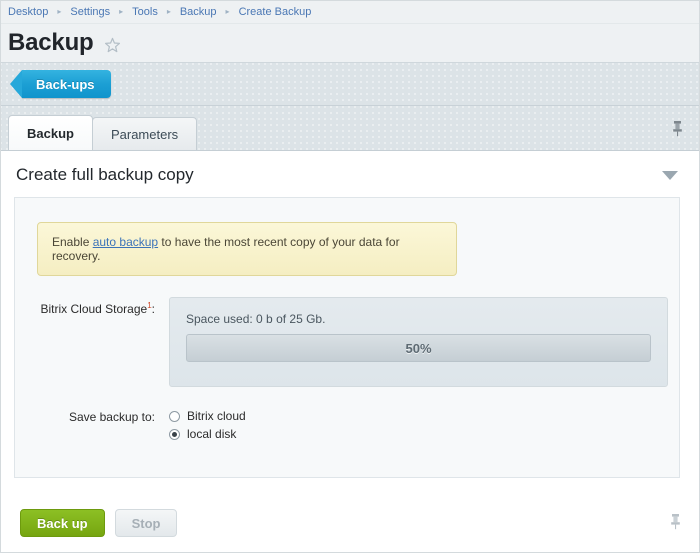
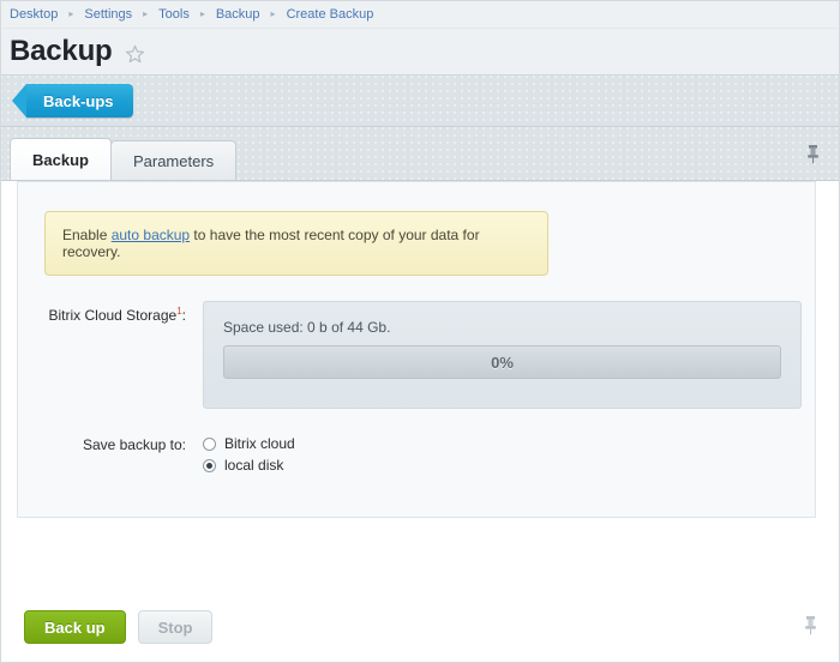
  Desktop
  ▸
  Settings
  ▸
  Tools
  ▸
  Backup
  ▸
  Create Backup
  Backup
  Back-ups
  Backup
  Parameters
- Create full backup copy
  Enable auto backup to have the most recent copy of your data for recovery.
  Bitrix Cloud Storage1:
- Space used: 0 b of 25 Gb.
+ Space used: 0 b of 44 Gb.
- 50%
+ 0%
  Save backup to:
  Bitrix cloud
  local disk
  Back up
  Stop
